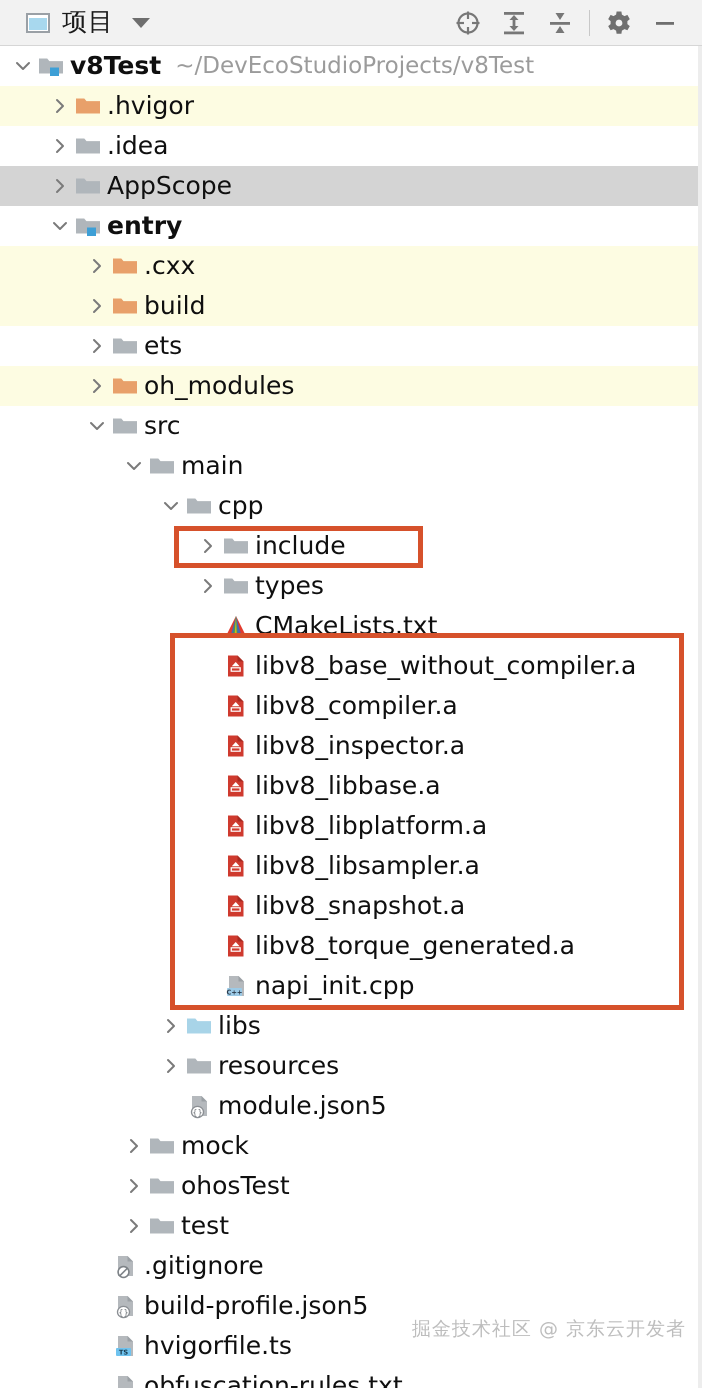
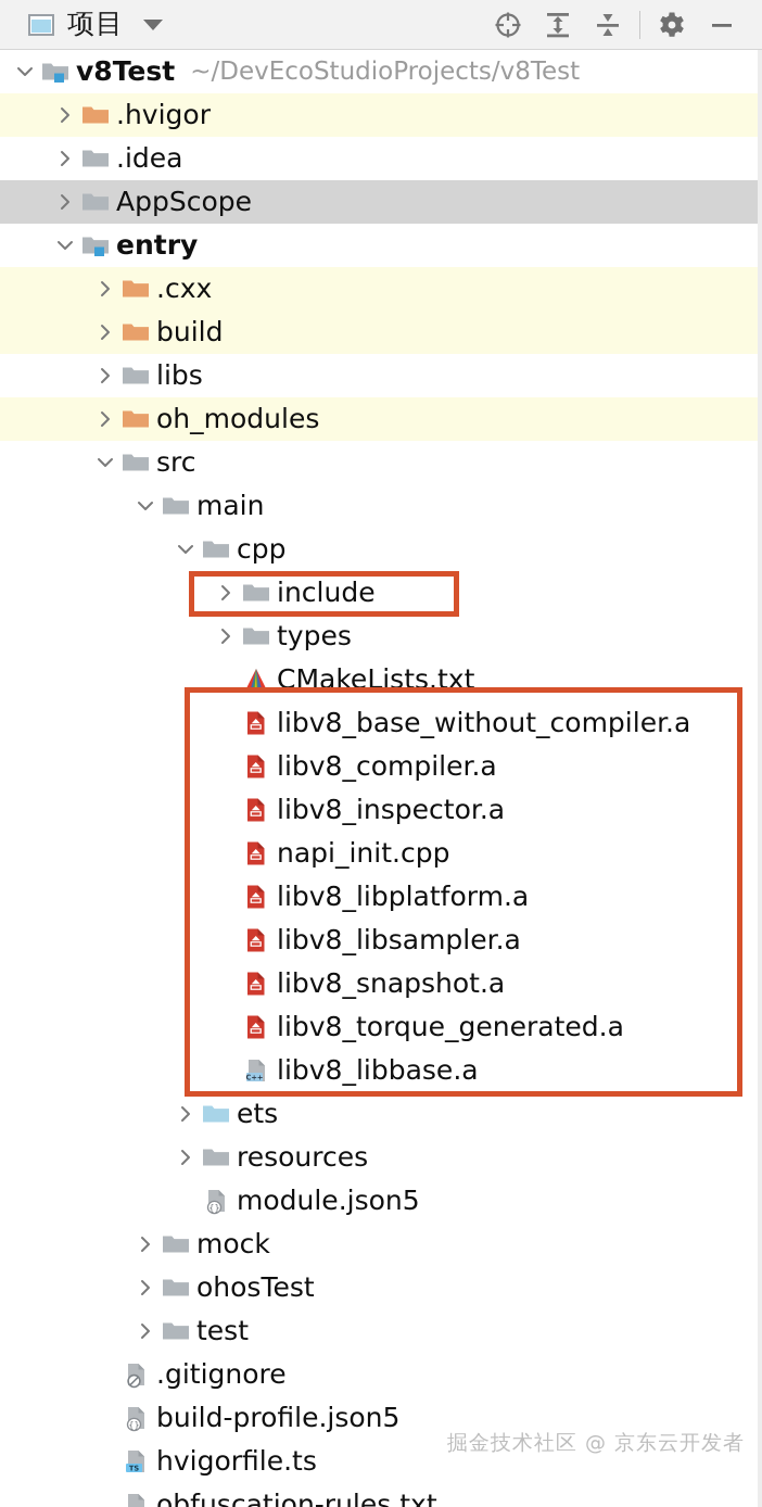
  项目
  v8Test
  ~/DevEcoStudioProjects/v8Test
  .hvigor
  .idea
  AppScope
  entry
  .cxx
  build
- ets
+ libs
  oh_modules
  src
  main
  cpp
  include
  types
  CMakeLists.txt
  libv8_base_without_compiler.a
  libv8_compiler.a
  libv8_inspector.a
- libv8_libbase.a
+ napi_init.cpp
  libv8_libplatform.a
  libv8_libsampler.a
  libv8_snapshot.a
  libv8_torque_generated.a
  C++
- napi_init.cpp
+ libv8_libbase.a
- libs
+ ets
  resources
  {}
  module.json5
  mock
  ohosTest
  test
  .gitignore
  {}
  build-profile.json5
  TS
  hvigorfile.ts
  obfuscation-rules.txt
  掘金技术社区 @ 京东云开发者
